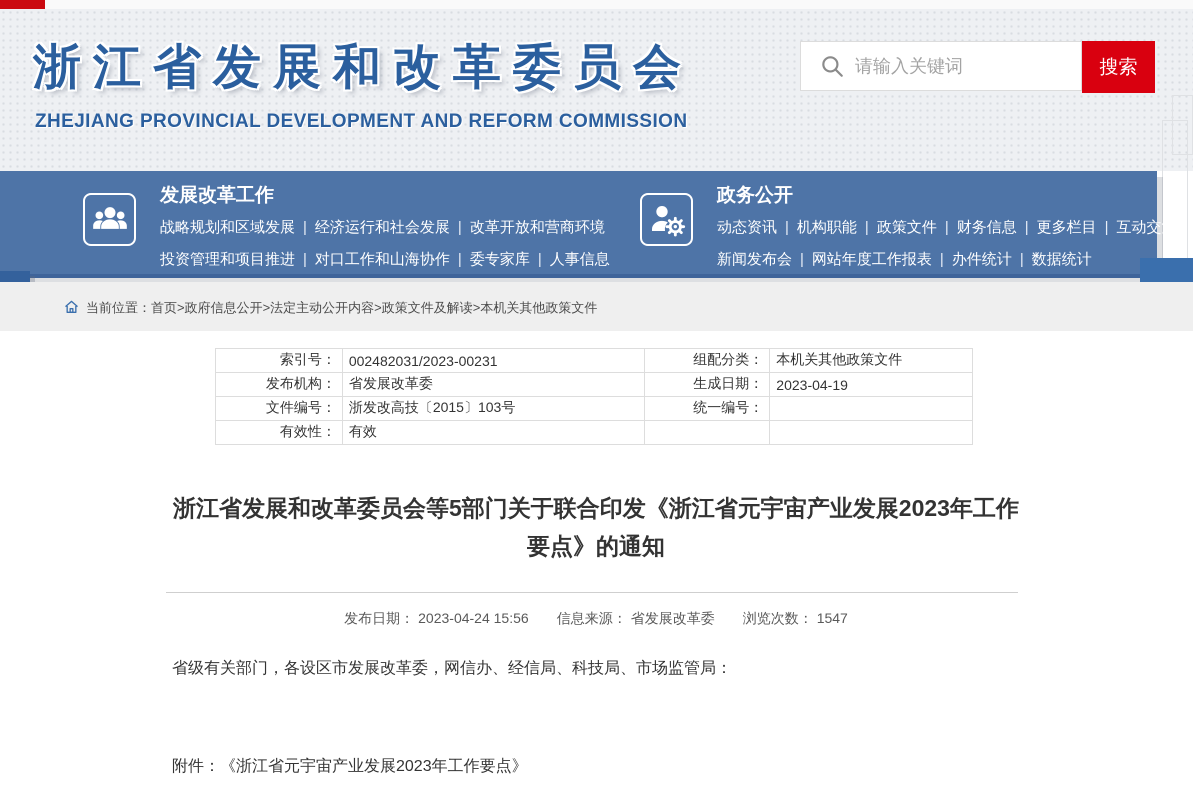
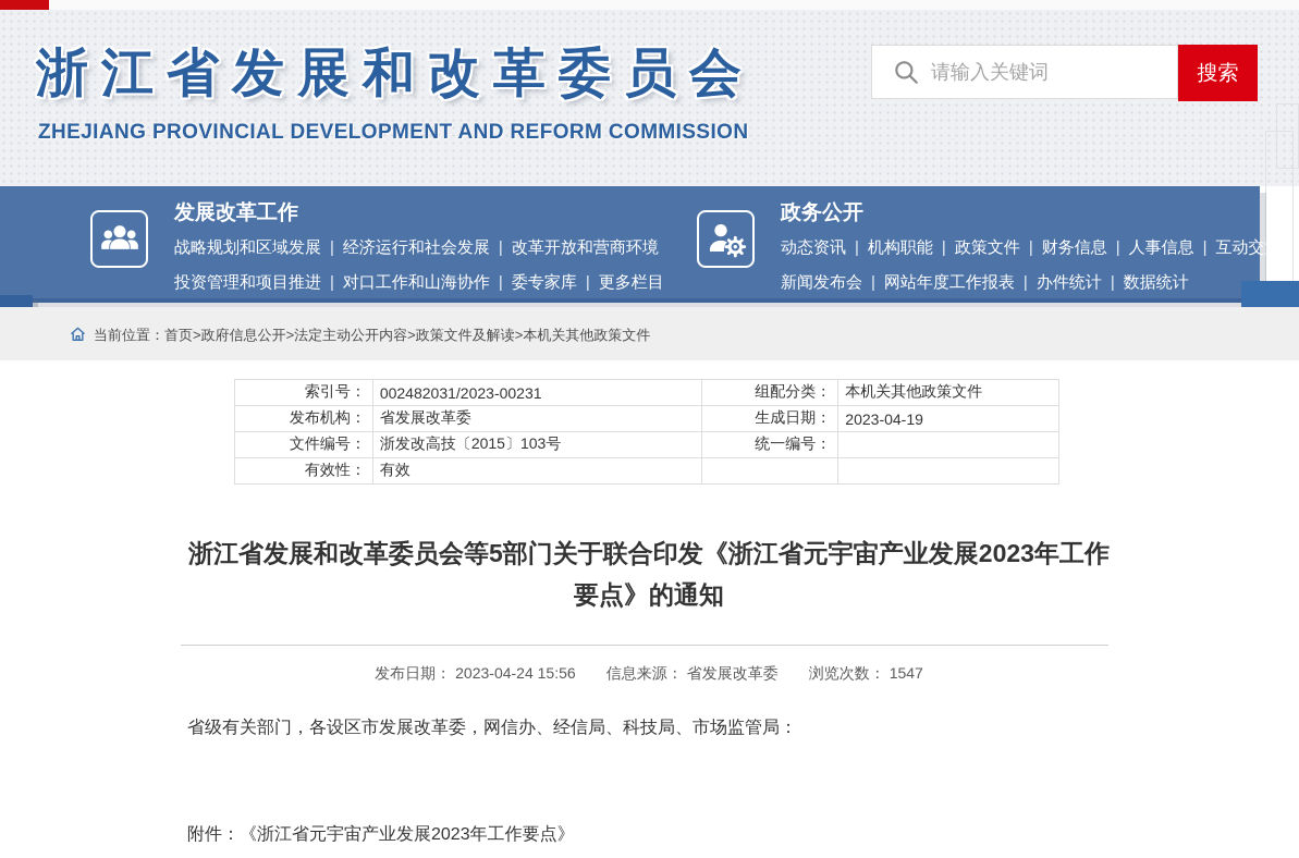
  浙江省发展和改革委员会
  ZHEJIANG PROVINCIAL DEVELOPMENT AND REFORM COMMISSION
  请输入关键词
  搜索
  发展改革工作
  战略规划和区域发展 | 经济运行和社会发展 | 改革开放和营商环境
- 投资管理和项目推进 | 对口工作和山海协作 | 委专家库 | 人事信息
+ 投资管理和项目推进 | 对口工作和山海协作 | 委专家库 | 更多栏目
  政务公开
- 动态资讯 | 机构职能 | 政策文件 | 财务信息 | 更多栏目 | 互动交流
+ 动态资讯 | 机构职能 | 政策文件 | 财务信息 | 人事信息 | 互动交流
  新闻发布会 | 网站年度工作报表 | 办件统计 | 数据统计
  当前位置：首页>政府信息公开>法定主动公开内容>政策文件及解读>本机关其他政策文件
  索引号：	002482031/2023-00231	组配分类：	本机关其他政策文件
  发布机构：	省发展改革委	生成日期：	2023-04-19
  文件编号：	浙发改高技〔2015〕103号	统一编号：
  有效性：	有效
  浙江省发展和改革委员会等5部门关于联合印发《浙江省元宇宙产业发展2023年工作要点》的通知
  发布日期： 2023-04-24 15:56 信息来源： 省发展改革委 浏览次数： 1547
  省级有关部门，各设区市发展改革委，网信办、经信局、科技局、市场监管局：
  附件：《浙江省元宇宙产业发展2023年工作要点》
